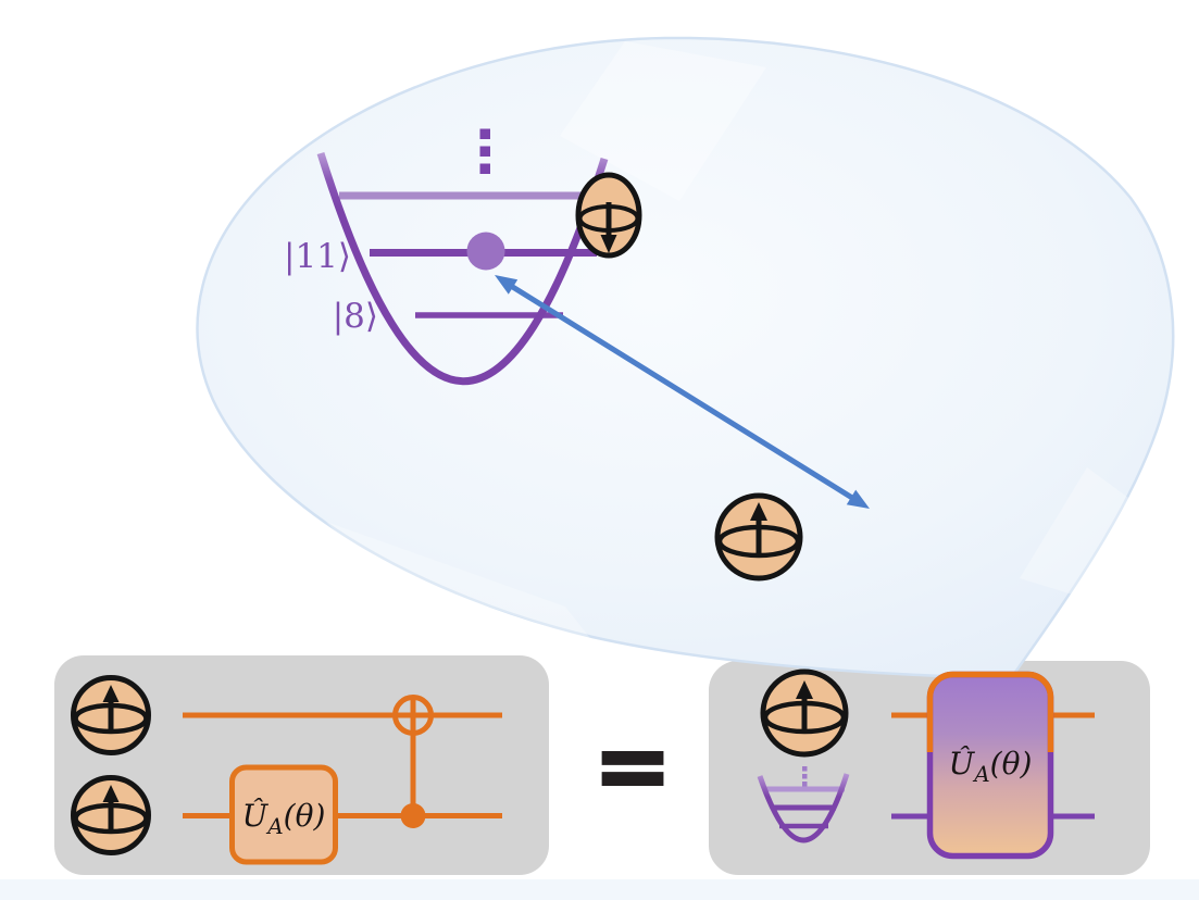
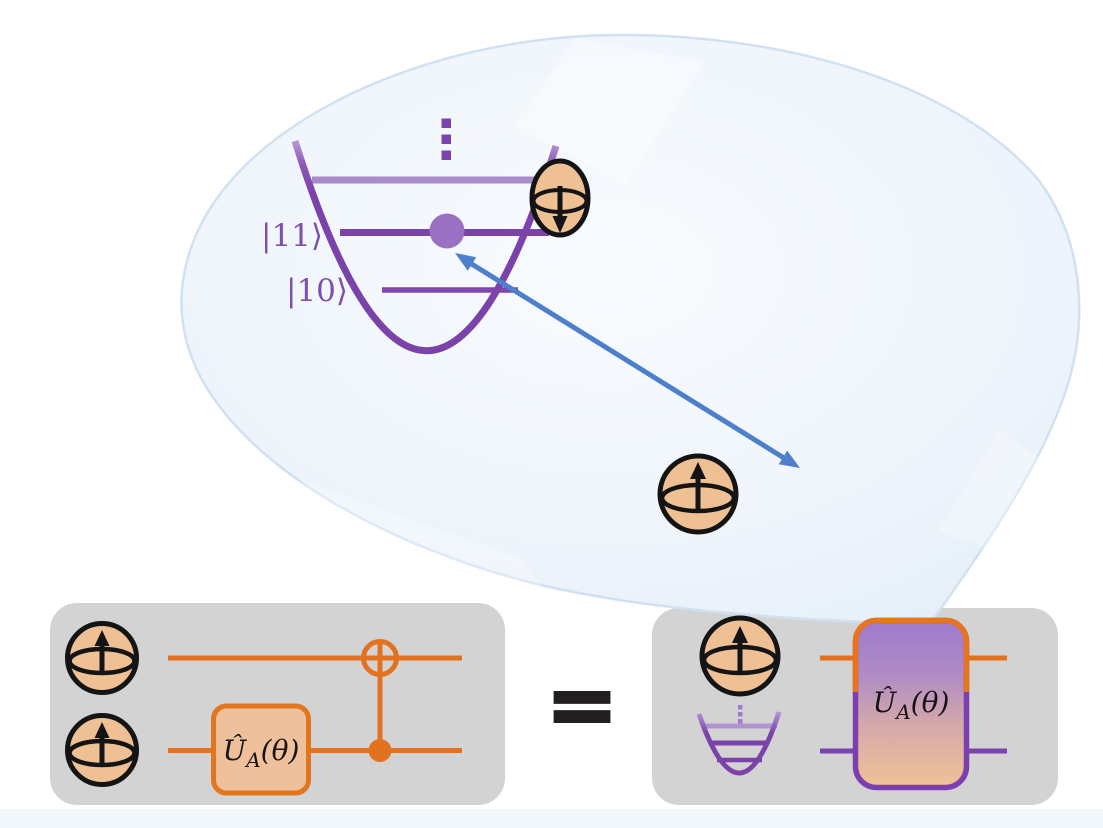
  |11⟩
- |8⟩
+ |10⟩
  ÛA(θ)
  =
  ÛA(θ)
